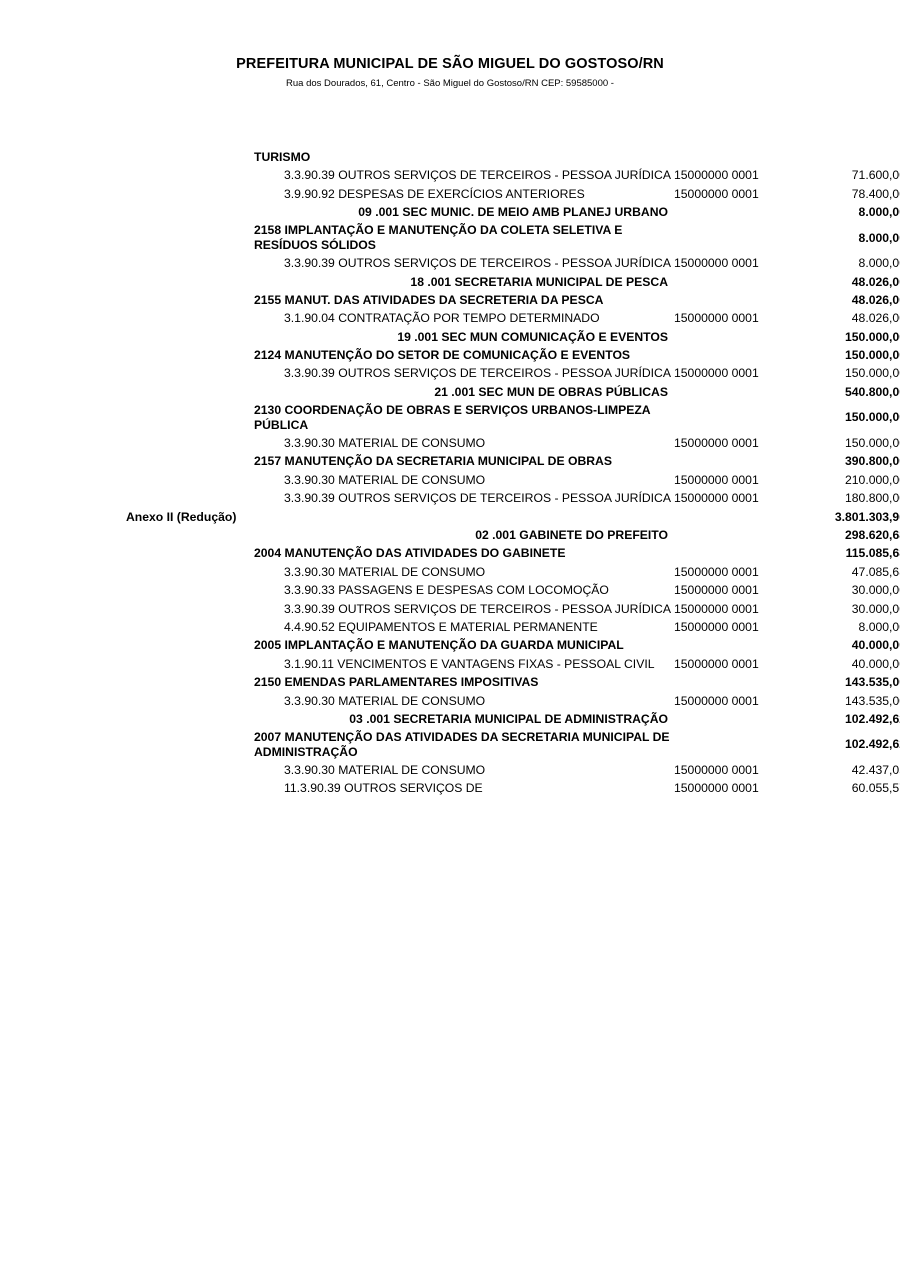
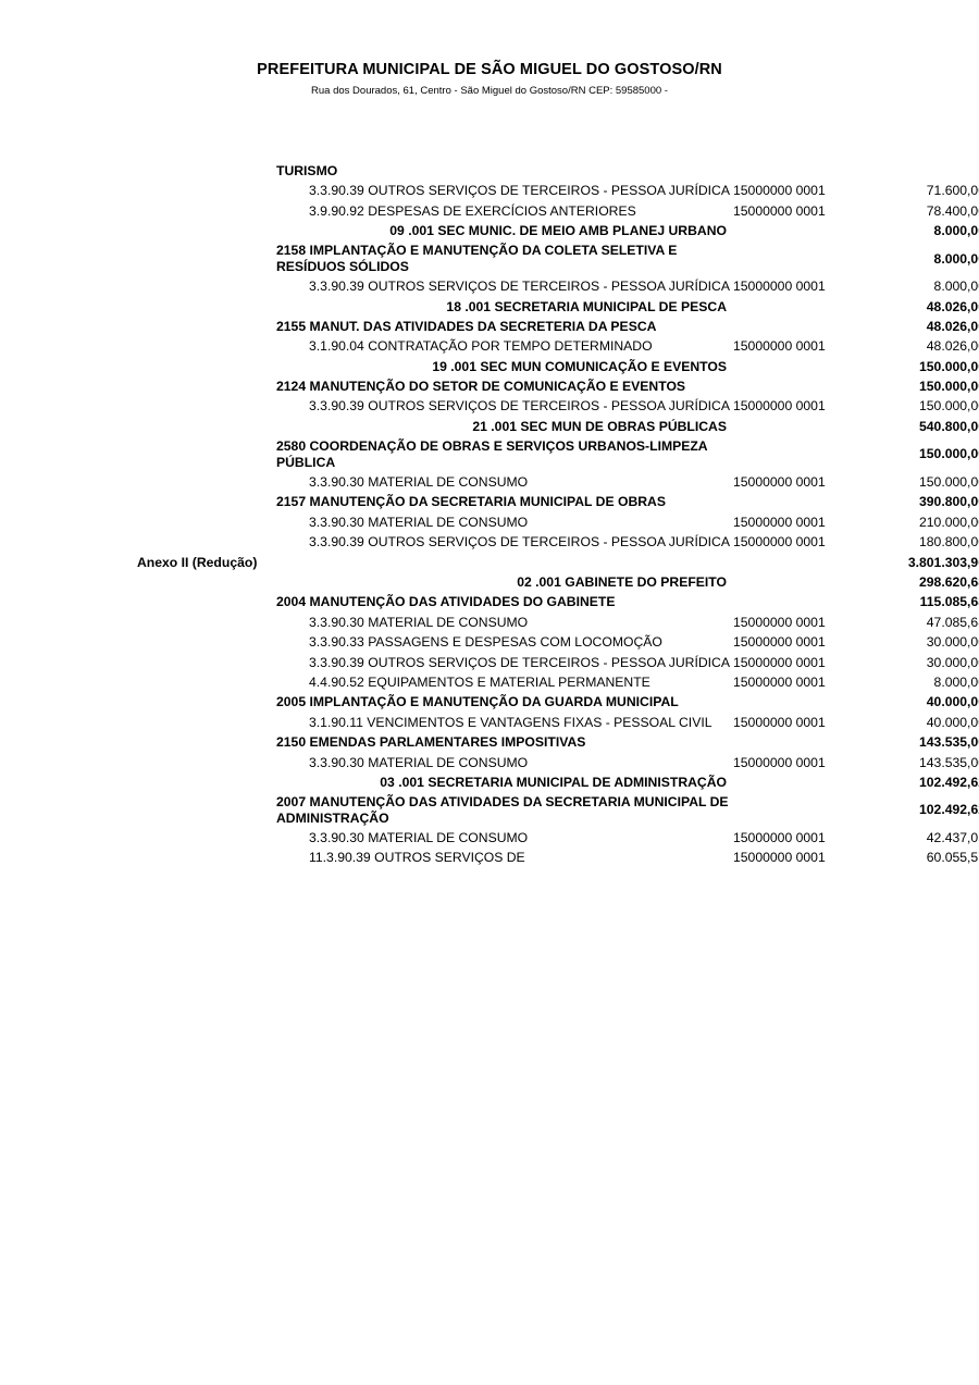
  PREFEITURA MUNICIPAL DE SÃO MIGUEL DO GOSTOSO/RN
  Rua dos Dourados, 61, Centro - São Miguel do Gostoso/RN CEP: 59585000 -
  TURISMO
  3.3.90.39 OUTROS SERVIÇOS DE TERCEIROS - PESSOA JURÍDICA	15000000 0001	71.600,0
  3.9.90.92 DESPESAS DE EXERCÍCIOS ANTERIORES	15000000 0001	78.400,0
  09 .001 SEC MUNIC. DE MEIO AMB PLANEJ URBANO		8.000,0
  2158 IMPLANTAÇÃO E MANUTENÇÃO DA COLETA SELETIVA E RESÍDUOS SÓLIDOS		8.000,0
  3.3.90.39 OUTROS SERVIÇOS DE TERCEIROS - PESSOA JURÍDICA	15000000 0001	8.000,0
  18 .001 SECRETARIA MUNICIPAL DE PESCA		48.026,0
  2155 MANUT. DAS ATIVIDADES DA SECRETERIA DA PESCA		48.026,0
  3.1.90.04 CONTRATAÇÃO POR TEMPO DETERMINADO	15000000 0001	48.026,0
  19 .001 SEC MUN COMUNICAÇÃO E EVENTOS		150.000,0
  2124 MANUTENÇÃO DO SETOR DE COMUNICAÇÃO E EVENTOS		150.000,0
  3.3.90.39 OUTROS SERVIÇOS DE TERCEIROS - PESSOA JURÍDICA	15000000 0001	150.000,0
  21 .001 SEC MUN DE OBRAS PÚBLICAS		540.800,0
- 2130 COORDENAÇÃO DE OBRAS E SERVIÇOS URBANOS-LIMPEZA PÚBLICA		150.000,0
+ 2580 COORDENAÇÃO DE OBRAS E SERVIÇOS URBANOS-LIMPEZA PÚBLICA		150.000,0
  3.3.90.30 MATERIAL DE CONSUMO	15000000 0001	150.000,0
  2157 MANUTENÇÃO DA SECRETARIA MUNICIPAL DE OBRAS		390.800,0
  3.3.90.30 MATERIAL DE CONSUMO	15000000 0001	210.000,0
  3.3.90.39 OUTROS SERVIÇOS DE TERCEIROS - PESSOA JURÍDICA	15000000 0001	180.800,0
  Anexo II (Redução)		3.801.303,9
  02 .001 GABINETE DO PREFEITO		298.620,6
  2004 MANUTENÇÃO DAS ATIVIDADES DO GABINETE		115.085,6
  3.3.90.30 MATERIAL DE CONSUMO	15000000 0001	47.085,6
  3.3.90.33 PASSAGENS E DESPESAS COM LOCOMOÇÃO	15000000 0001	30.000,0
  3.3.90.39 OUTROS SERVIÇOS DE TERCEIROS - PESSOA JURÍDICA	15000000 0001	30.000,0
  4.4.90.52 EQUIPAMENTOS E MATERIAL PERMANENTE	15000000 0001	8.000,0
  2005 IMPLANTAÇÃO E MANUTENÇÃO DA GUARDA MUNICIPAL		40.000,0
  3.1.90.11 VENCIMENTOS E VANTAGENS FIXAS - PESSOAL CIVIL	15000000 0001	40.000,0
  2150 EMENDAS PARLAMENTARES IMPOSITIVAS		143.535,0
  3.3.90.30 MATERIAL DE CONSUMO	15000000 0001	143.535,0
  03 .001 SECRETARIA MUNICIPAL DE ADMINISTRAÇÃO		102.492,6
  2007 MANUTENÇÃO DAS ATIVIDADES DA SECRETARIA MUNICIPAL DE ADMINISTRAÇÃO		102.492,6
  3.3.90.30 MATERIAL DE CONSUMO	15000000 0001	42.437,0
  11.3.90.39 OUTROS SERVIÇOS DE	15000000 0001	60.055,5
